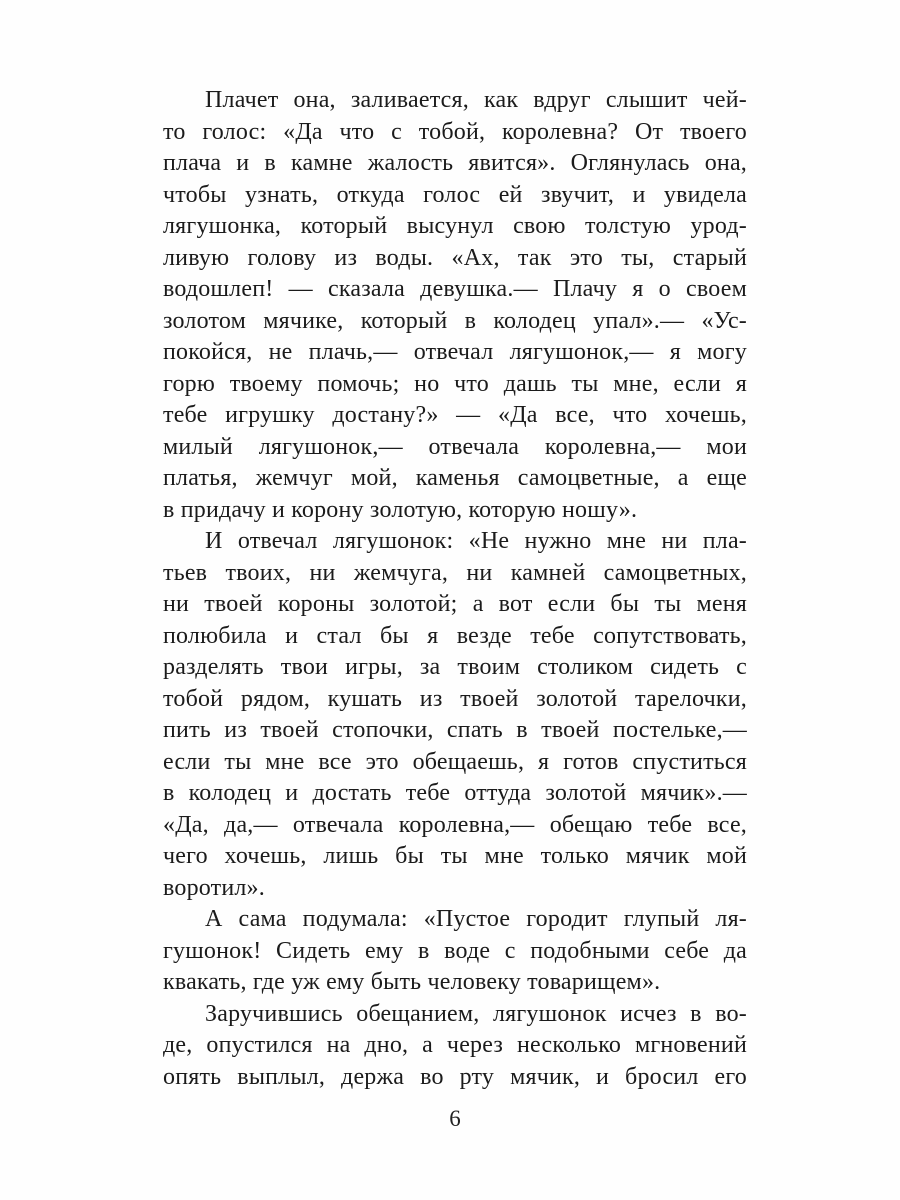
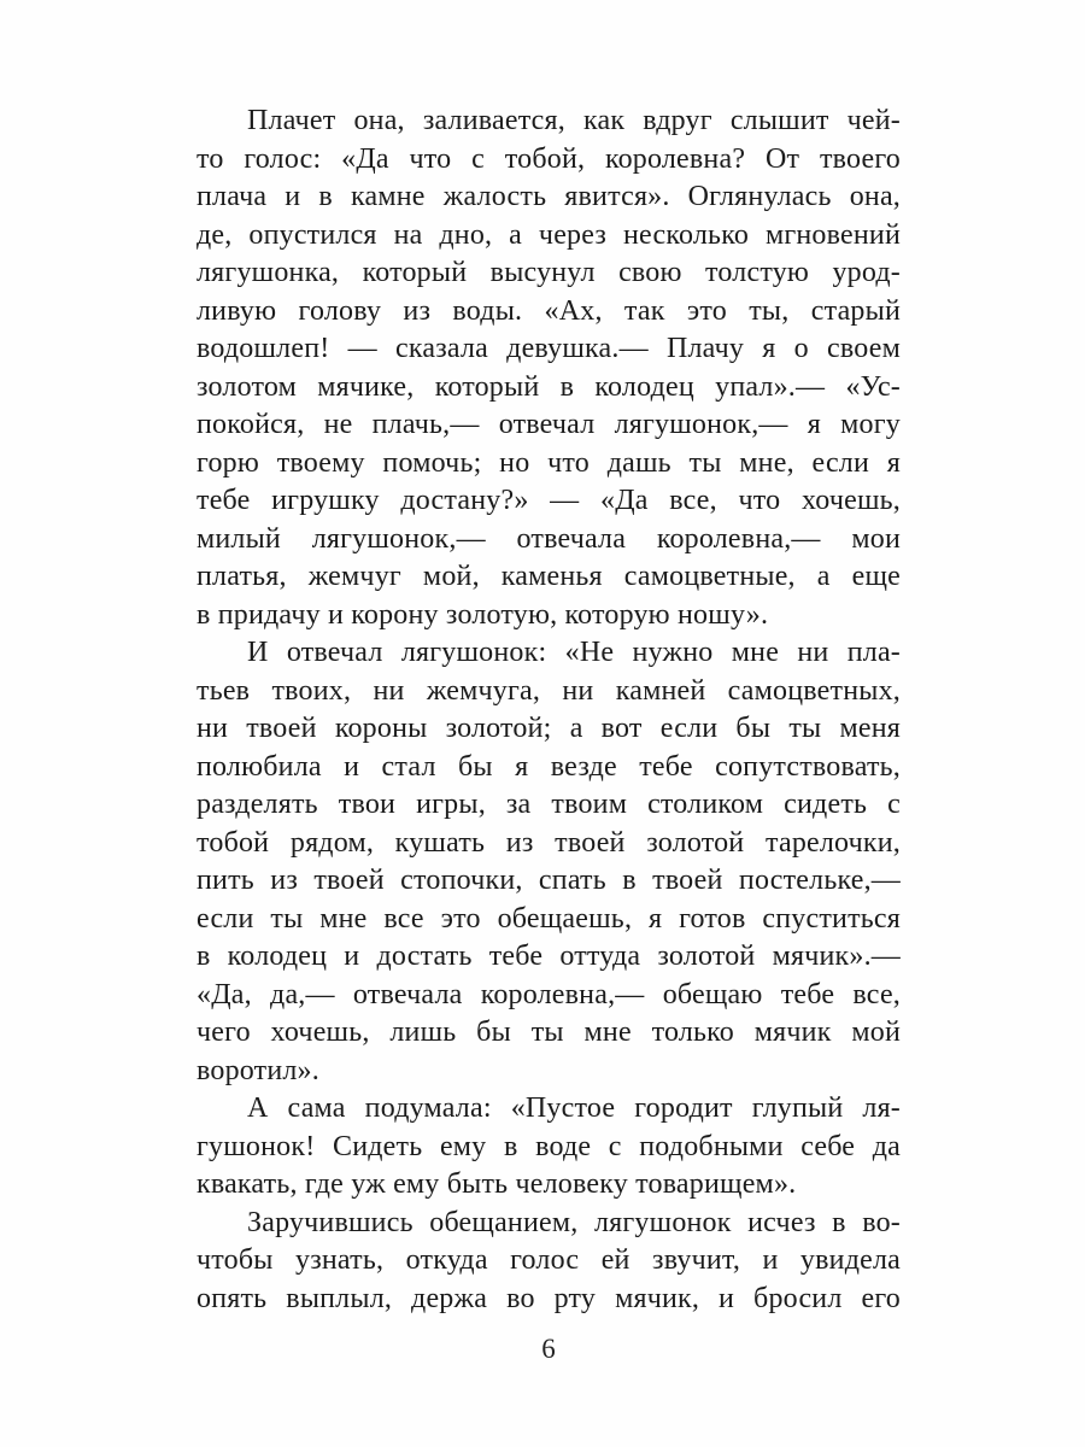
  Плачет она, заливается, как вдруг слышит чей-
  то голос: «Да что с тобой, королевна? От твоего
  плача и в камне жалость явится». Оглянулась она,
- чтобы узнать, откуда голос ей звучит, и увидела
+ де, опустился на дно, а через несколько мгновений
  лягушонка, который высунул свою толстую урод-
  ливую голову из воды. «Ах, так это ты, старый
  водошлеп! — сказала девушка.— Плачу я о своем
  золотом мячике, который в колодец упал».— «Ус-
  покойся, не плачь,— отвечал лягушонок,— я могу
  горю твоему помочь; но что дашь ты мне, если я
  тебе игрушку достану?» — «Да все, что хочешь,
  милый лягушонок,— отвечала королевна,— мои
  платья, жемчуг мой, каменья самоцветные, а еще
  в придачу и корону золотую, которую ношу».
  И отвечал лягушонок: «Не нужно мне ни пла-
  тьев твоих, ни жемчуга, ни камней самоцветных,
  ни твоей короны золотой; а вот если бы ты меня
  полюбила и стал бы я везде тебе сопутствовать,
  разделять твои игры, за твоим столиком сидеть с
  тобой рядом, кушать из твоей золотой тарелочки,
  пить из твоей стопочки, спать в твоей постельке,—
  если ты мне все это обещаешь, я готов спуститься
  в колодец и достать тебе оттуда золотой мячик».—
  «Да, да,— отвечала королевна,— обещаю тебе все,
  чего хочешь, лишь бы ты мне только мячик мой
  воротил».
  А сама подумала: «Пустое городит глупый ля-
  гушонок! Сидеть ему в воде с подобными себе да
  квакать, где уж ему быть человеку товарищем».
  Заручившись обещанием, лягушонок исчез в во-
- де, опустился на дно, а через несколько мгновений
+ чтобы узнать, откуда голос ей звучит, и увидела
  опять выплыл, держа во рту мячик, и бросил его
  6
